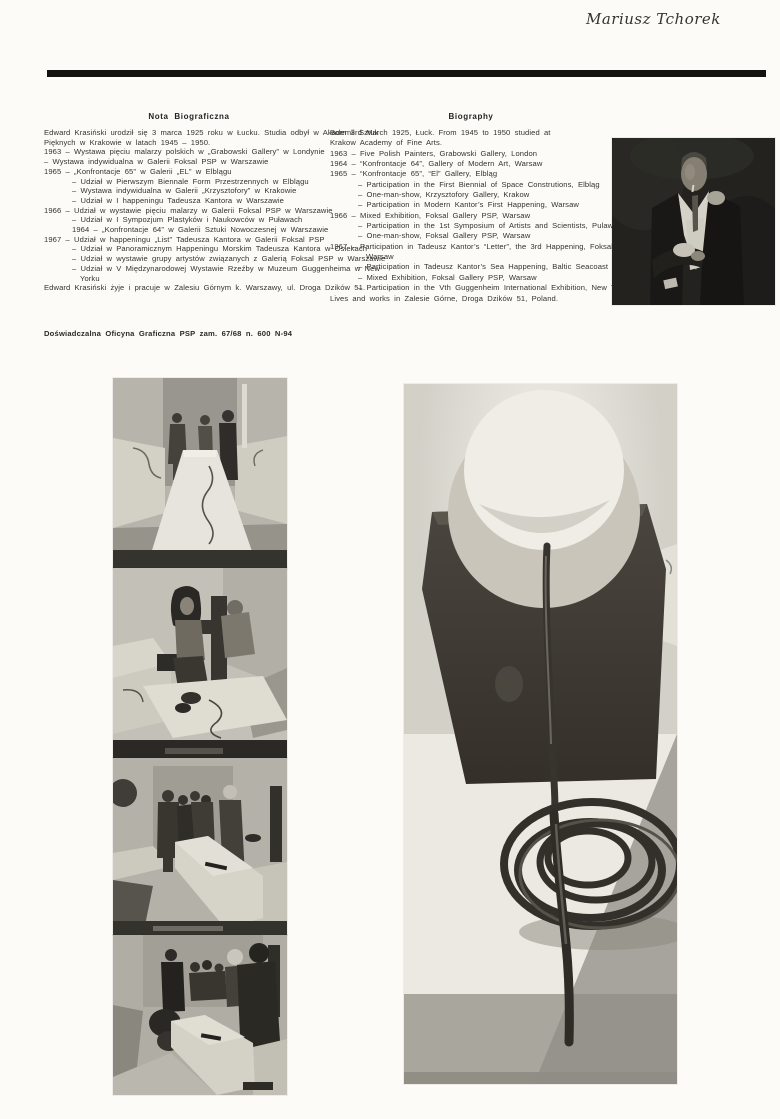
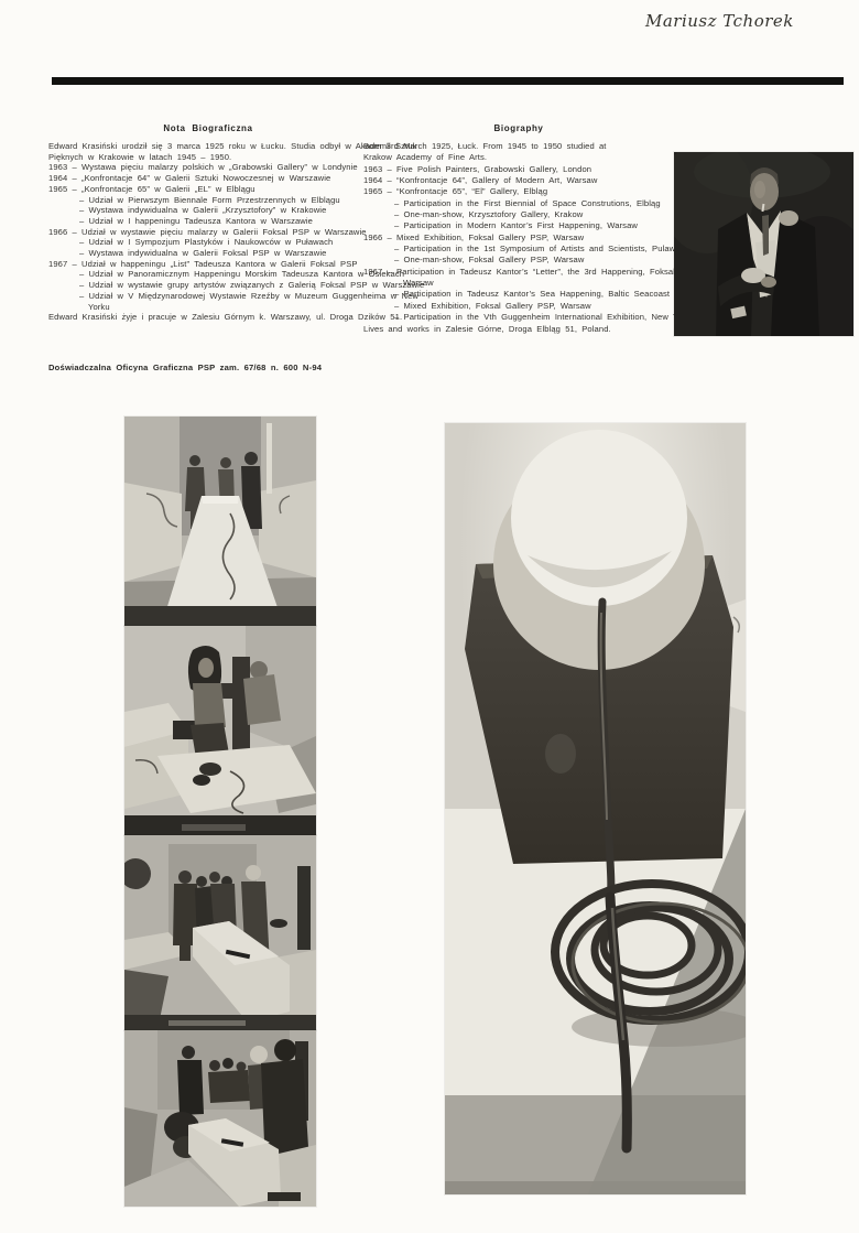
  Mariusz Tchorek
  Nota Biograficzna
  Edward Krasiński urodził się 3 marca 1925 roku w Łucku. Studia odbył w Aka
  Pięknych w Krakowie w latach 1945 – 1950.
  1963 – Wystawa pięciu malarzy polskich w „Grabowski Gallery” w Londynie
- – Wystawa indywidualna w Galerii Foksal PSP w Warszawie
+ 1964 – „Konfrontacje 64” w Galerii Sztuki Nowoczesnej w Warszawie
  1965 – „Konfrontacje 65” w Galerii „EL” w Elblągu
  – Udział w Pierwszym Biennale Form Przestrzennych w Elblągu
  – Wystawa indywidualna w Galerii „Krzysztofory” w Krakowie
  – Udział w I happeningu Tadeusza Kantora w Warszawie
  1966 – Udział w wystawie pięciu malarzy w Galerii Foksal PSP w Warszawie
  – Udział w I Sympozjum Plastyków i Naukowców w Puławach
- 1964 – „Konfrontacje 64” w Galerii Sztuki Nowoczesnej w Warszawie
+ – Wystawa indywidualna w Galerii Foksal PSP w Warszawie
  1967 – Udział w happeningu „List” Tadeusza Kantora w Galerii Foksal PSP
  – Udział w Panoramicznym Happeningu Morskim Tadeusza Kantora w Osiekac
  – Udział w wystawie grupy artystów związanych z Galerią Foksal PSP w Wars
  – Udział w V Międzynarodowej Wystawie Rzeźby w Muzeum Guggenheima w
  Yorku
  Edward Krasiński żyje i pracuje w Zalesiu Górnym k. Warszawy, ul. Droga Dzi
  Biography
  Born 3rd March 1925, Łuck. From 1945 to 1950 studied at
  Krakow Academy of Fine Arts.
  1963 – Five Polish Painters, Grabowski Gallery, London
  1964 – “Konfrontacje 64”, Gallery of Modern Art, Warsaw
  1965 – “Konfrontacje 65”, “El” Gallery, Elbląg
  – Participation in the First Biennial of Space Construtions, Elbląg
  – One-man-show, Krzysztofory Gallery, Krakow
  – Participation in Modern Kantor’s First Happening, Warsaw
  1966 – Mixed Exhibition, Foksal Gallery PSP, Warsaw
  – Participation in the 1st Symposium of Artists and Scientists, Pulaw
  – One-man-show, Foksal Gallery PSP, Warsaw
  1967 – Participation in Tadeusz Kantor’s “Letter”, the 3rd Happening, Foksa
  Warsaw
  – Participation in Tadeusz Kantor’s Sea Happening, Baltic Seacoast
  – Mixed Exhibition, Foksal Gallery PSP, Warsaw
  – Participation in the Vth Guggenheim International Exhibition, New
- Lives and works in Zalesie Górne, Droga Dzików 51, Poland.
+ Lives and works in Zalesie Górne, Droga Elbląg 51, Poland.
  Doświadczalna Oficyna Graficzna PSP zam. 67/68 n. 600 N-94
